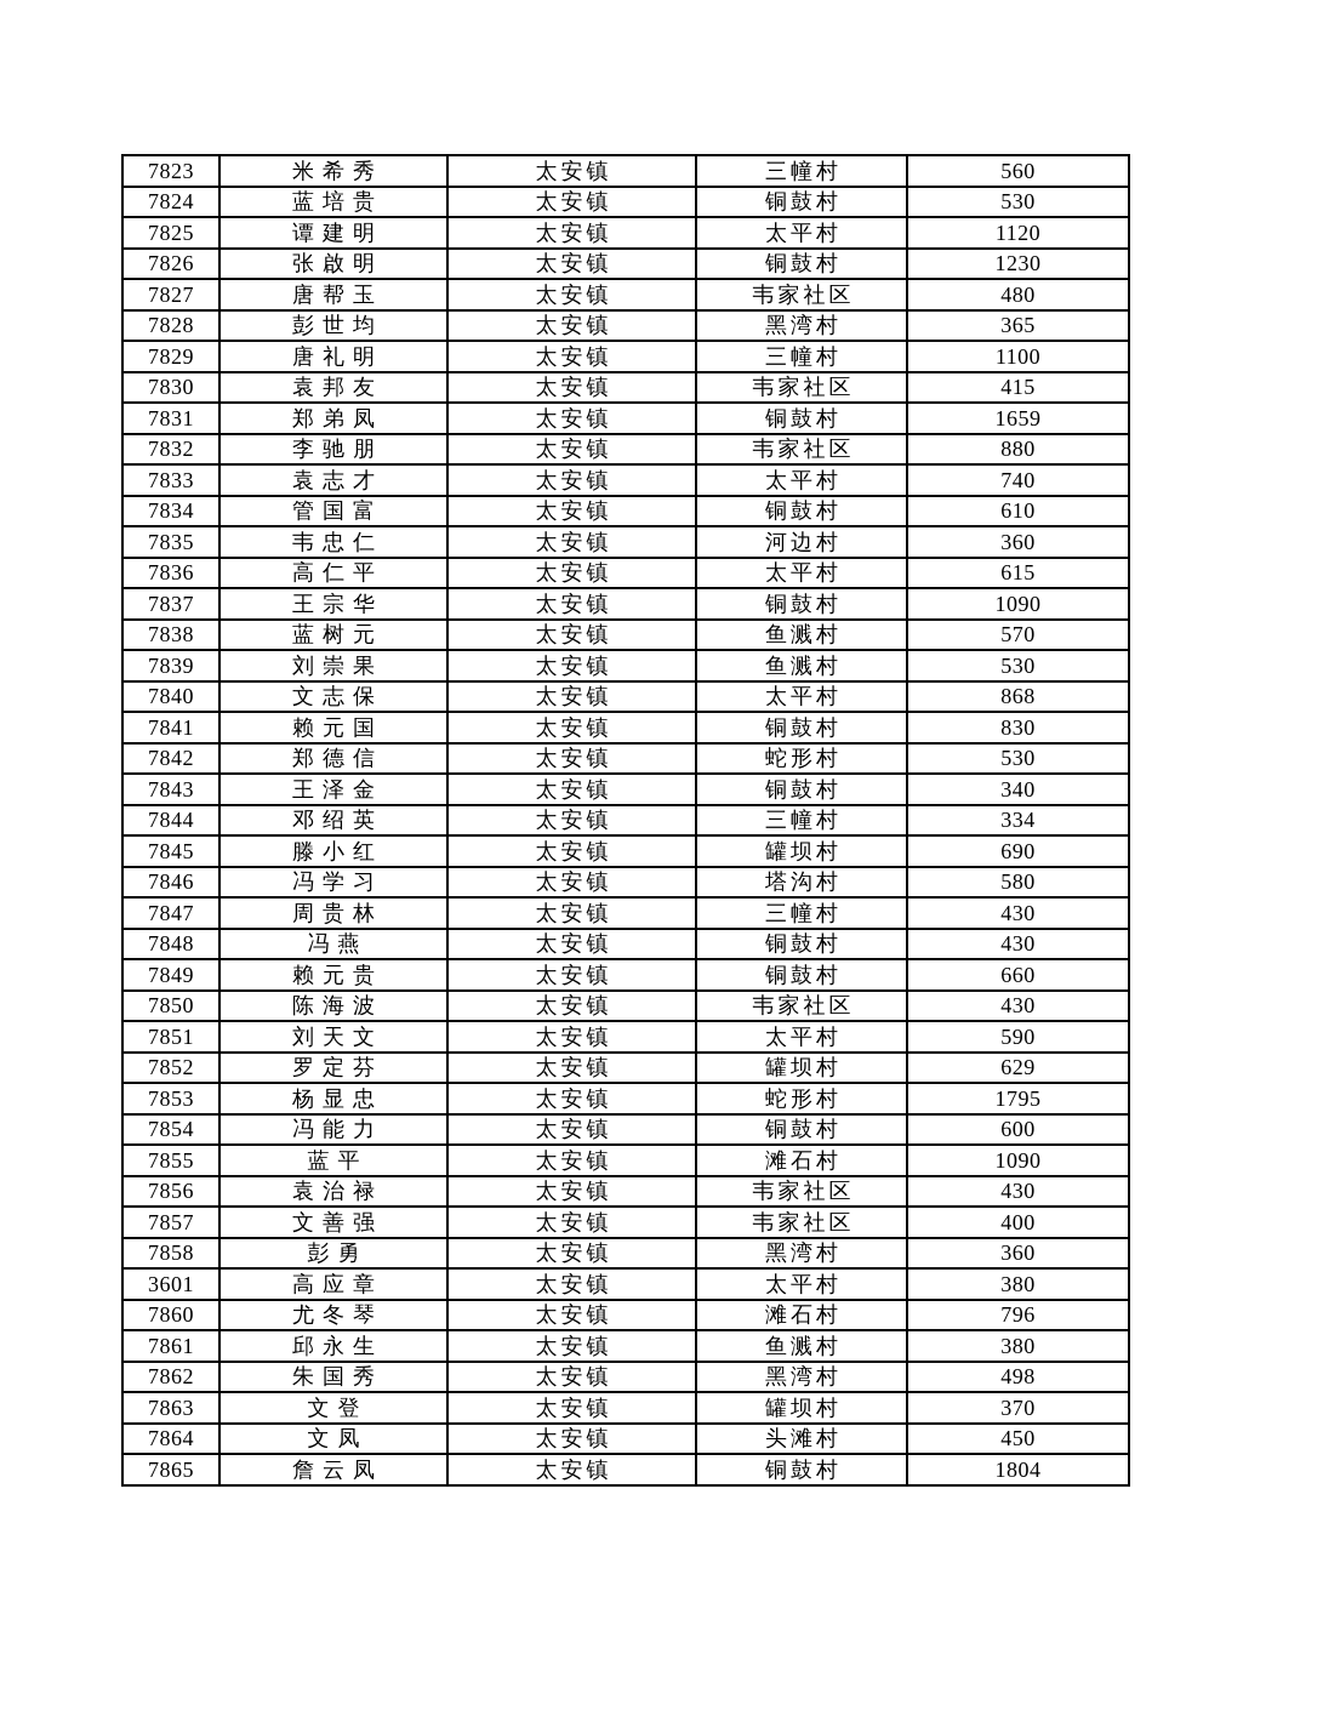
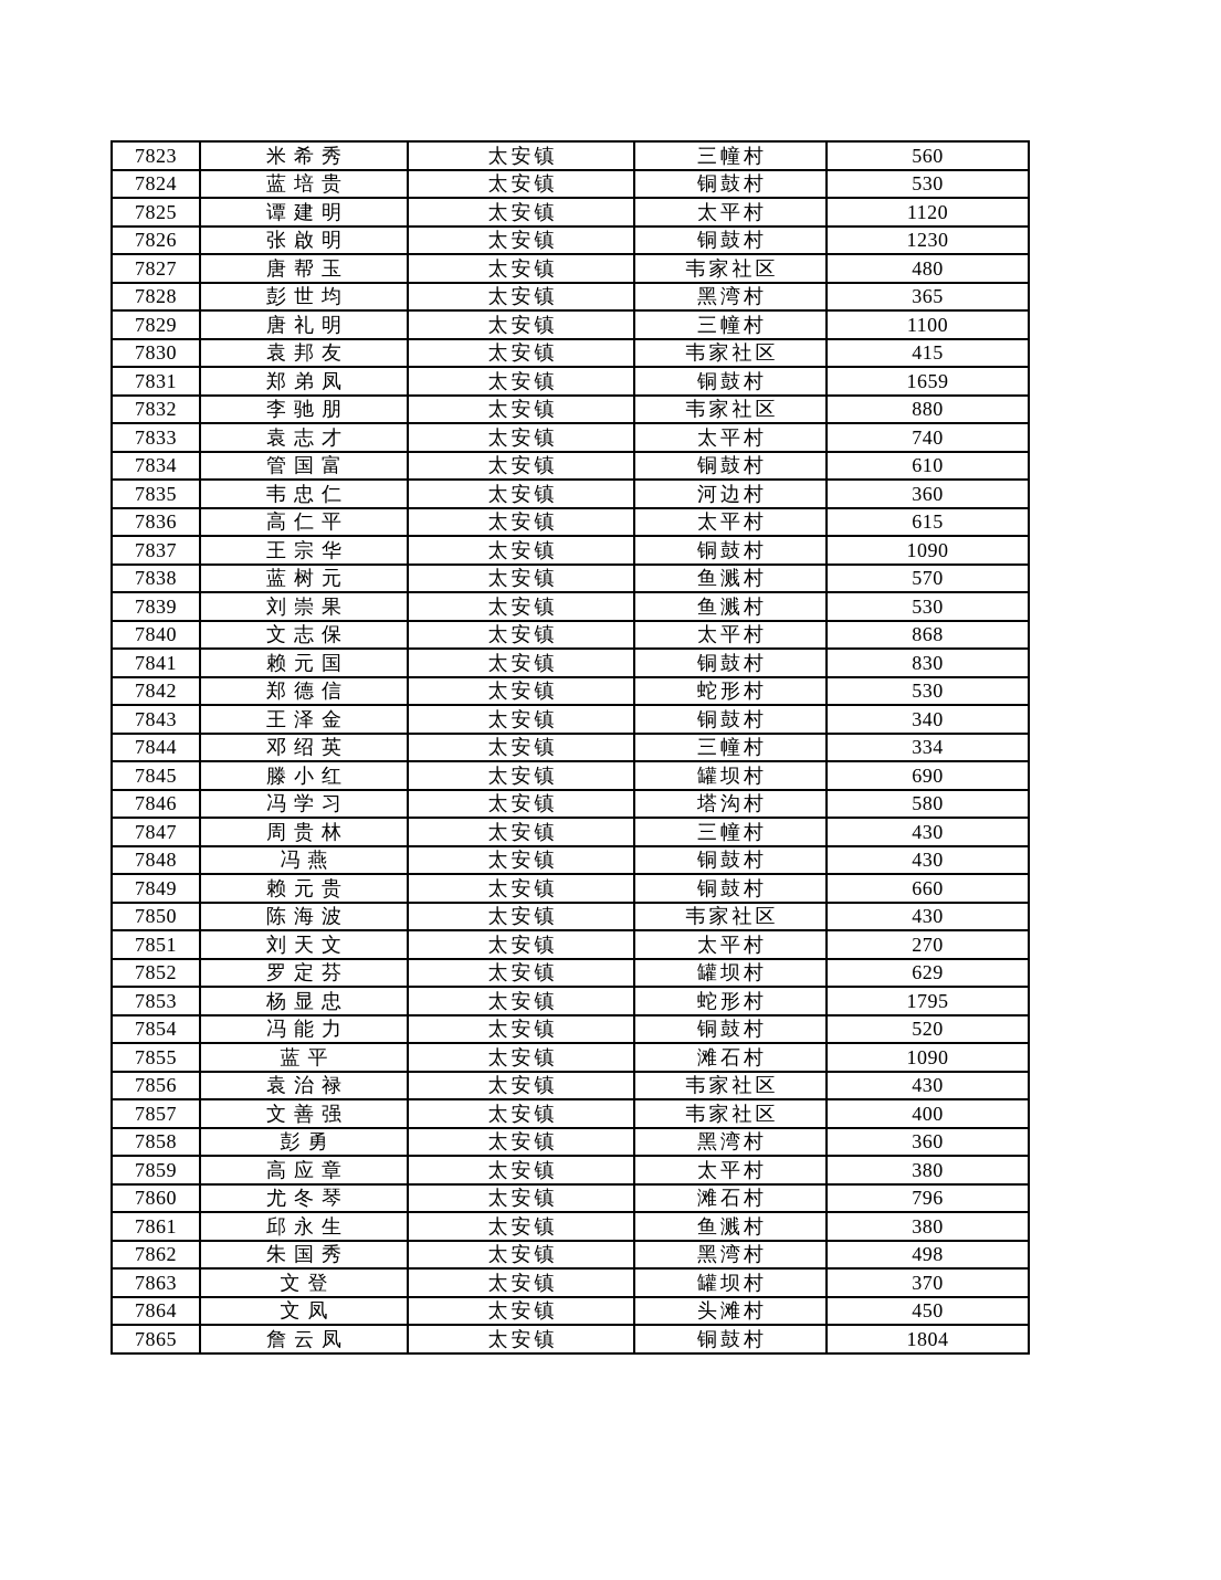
  7823	米希秀	太安镇	三幢村	560
  7824	蓝培贵	太安镇	铜鼓村	530
  7825	谭建明	太安镇	太平村	1120
  7826	张啟明	太安镇	铜鼓村	1230
  7827	唐帮玉	太安镇	韦家社区	480
  7828	彭世均	太安镇	黑湾村	365
  7829	唐礼明	太安镇	三幢村	1100
  7830	袁邦友	太安镇	韦家社区	415
  7831	郑弟凤	太安镇	铜鼓村	1659
  7832	李驰朋	太安镇	韦家社区	880
  7833	袁志才	太安镇	太平村	740
  7834	管国富	太安镇	铜鼓村	610
  7835	韦忠仁	太安镇	河边村	360
  7836	高仁平	太安镇	太平村	615
  7837	王宗华	太安镇	铜鼓村	1090
  7838	蓝树元	太安镇	鱼溅村	570
  7839	刘崇果	太安镇	鱼溅村	530
  7840	文志保	太安镇	太平村	868
  7841	赖元国	太安镇	铜鼓村	830
  7842	郑德信	太安镇	蛇形村	530
  7843	王泽金	太安镇	铜鼓村	340
  7844	邓绍英	太安镇	三幢村	334
  7845	滕小红	太安镇	罐坝村	690
  7846	冯学习	太安镇	塔沟村	580
  7847	周贵林	太安镇	三幢村	430
  7848	冯燕	太安镇	铜鼓村	430
  7849	赖元贵	太安镇	铜鼓村	660
  7850	陈海波	太安镇	韦家社区	430
- 7851	刘天文	太安镇	太平村	590
+ 7851	刘天文	太安镇	太平村	270
  7852	罗定芬	太安镇	罐坝村	629
  7853	杨显忠	太安镇	蛇形村	1795
- 7854	冯能力	太安镇	铜鼓村	600
+ 7854	冯能力	太安镇	铜鼓村	520
  7855	蓝平	太安镇	滩石村	1090
  7856	袁治禄	太安镇	韦家社区	430
  7857	文善强	太安镇	韦家社区	400
  7858	彭勇	太安镇	黑湾村	360
- 3601	高应章	太安镇	太平村	380
+ 7859	高应章	太安镇	太平村	380
  7860	尤冬琴	太安镇	滩石村	796
  7861	邱永生	太安镇	鱼溅村	380
  7862	朱国秀	太安镇	黑湾村	498
  7863	文登	太安镇	罐坝村	370
  7864	文凤	太安镇	头滩村	450
  7865	詹云凤	太安镇	铜鼓村	1804
